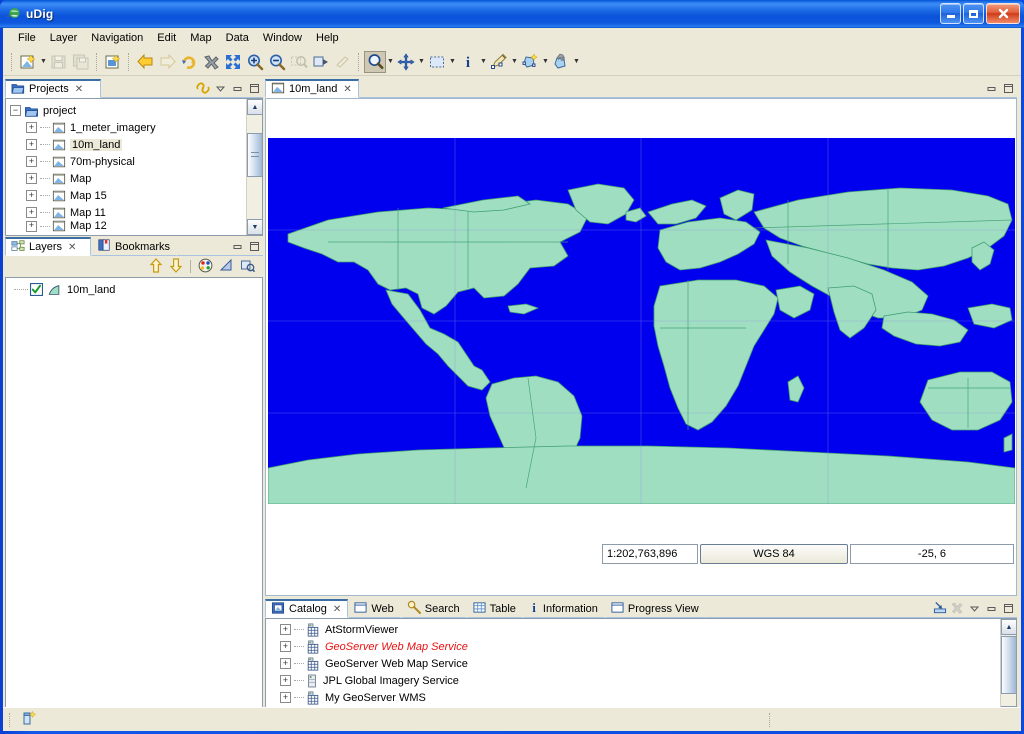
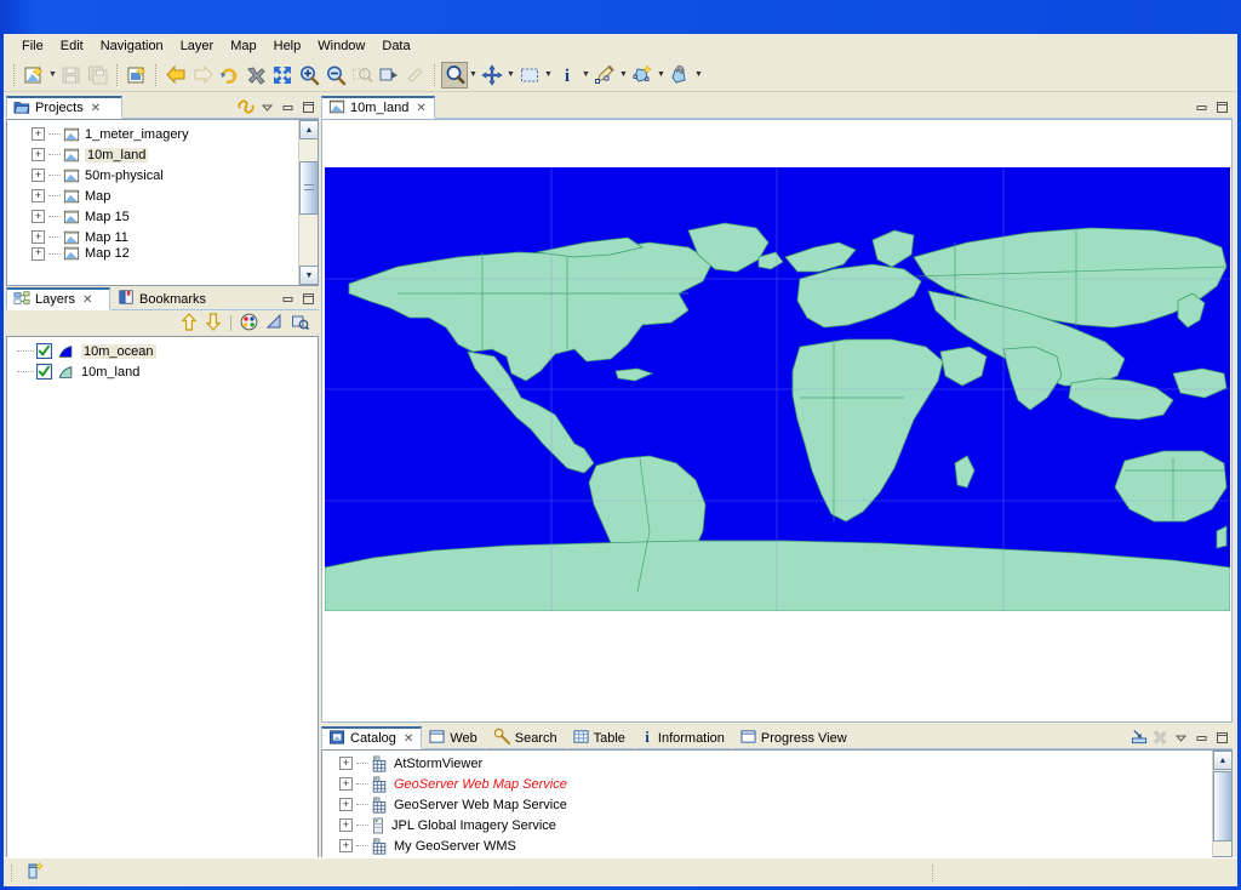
- uDig
  File
- Layer
+ Edit
  Navigation
- Edit
+ Layer
  Map
- Data
+ Help
  Window
- Help
+ Data
  i
  Projects
  ✕
- −
- project
  +
  1_meter_imagery
  +
  10m_land
  +
- 70m-physical
+ 50m-physical
  +
  Map
  +
  Map 15
  +
  Map 11
  +
  Map 12
  Layers
  ✕
  Bookmarks
+ 10m_ocean
  10m_land
  10m_land
  ✕
- 1:202,763,896
- WGS 84
- -25, 6
  Catalog
  ✕
  Web
  Search
  Table
  i
  Information
  Progress View
  +
  AtStormViewer
  +
  GeoServer Web Map Service
  +
  GeoServer Web Map Service
  +
  JPL Global Imagery Service
  +
  My GeoServer WMS
